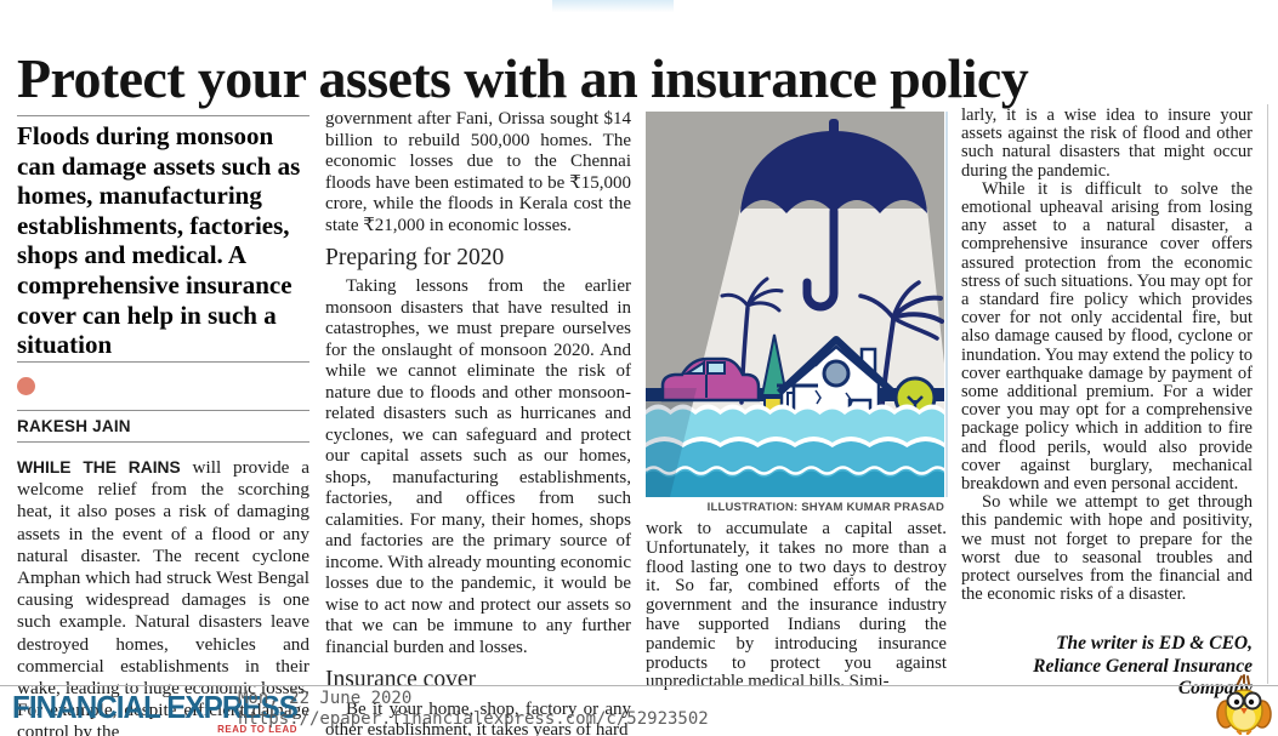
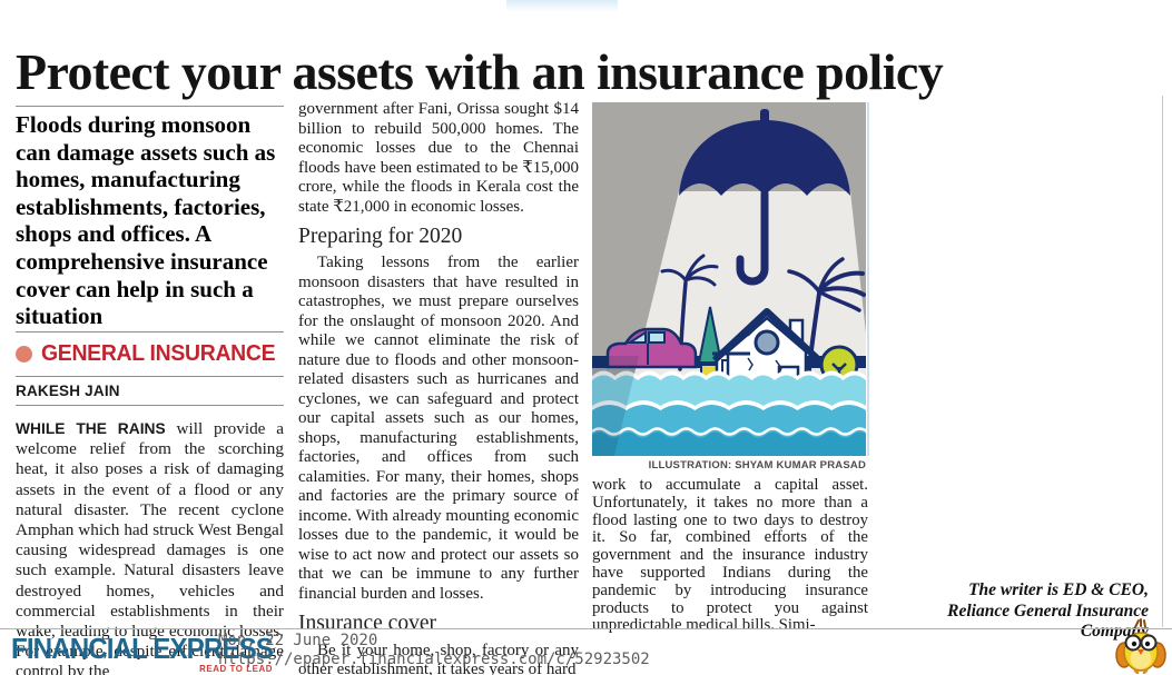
  Protect your assets with an insurance policy
- Floods during monsoon can damage assets such as homes, manufacturing establishments, factories, shops and medical. A comprehensive insurance cover can help in such a situation
+ Floods during monsoon can damage assets such as homes, manufacturing establishments, factories, shops and offices. A comprehensive insurance cover can help in such a situation
+ GENERAL INSURANCE
  RAKESH JAIN
  WHILE THE RAINS will provide a welcome relief from the scorching heat, it also poses a risk of damaging assets in the event of a flood or any natural disaster. The recent cyclone Amphan which had struck West Bengal causing widespread damages is one such example. Natural disasters leave destroyed homes, vehicles and commercial establishments in their wake, leading to huge economic losses. For example, despite efficient damage control by the
  government after Fani, Orissa sought $14 billion to rebuild 500,000 homes. The economic losses due to the Chennai floods have been estimated to be ₹15,000 crore, while the floods in Kerala cost the state ₹21,000 in economic losses.
  Preparing for 2020
  Taking lessons from the earlier monsoon disasters that have resulted in catastrophes, we must prepare ourselves for the onslaught of monsoon 2020. And while we cannot eliminate the risk of nature due to floods and other monsoon-related disasters such as hurricanes and cyclones, we can safeguard and protect our capital assets such as our homes, shops, manufacturing establishments, factories, and offices from such calamities. For many, their homes, shops and factories are the primary source of income. With already mounting economic losses due to the pandemic, it would be wise to act now and protect our assets so that we can be immune to any further financial burden and losses.
  Insurance cover
  Be it your home, shop, factory or any other establishment, it takes years of hard
  ILLUSTRATION: SHYAM KUMAR PRASAD
  work to accumulate a capital asset. Unfortunately, it takes no more than a flood lasting one to two days to destroy it. So far, combined efforts of the government and the insurance industry have supported Indians during the pandemic by introducing insurance products to protect you against unpredictable medical bills. Simi-
- larly, it is a wise idea to insure your assets against the risk of flood and other such natural disasters that might occur during the pandemic.
- While it is difficult to solve the emotional upheaval arising from losing any asset to a natural disaster, a comprehensive insurance cover offers assured protection from the economic stress of such situations. You may opt for a standard fire policy which provides cover for not only accidental fire, but also damage caused by flood, cyclone or inundation. You may extend the policy to cover earthquake damage by payment of some additional premium. For a wider cover you may opt for a comprehensive package policy which in addition to fire and flood perils, would also provide cover against burglary, mechanical breakdown and even personal accident.
- So while we attempt to get through this pandemic with hope and positivity, we must not forget to prepare for the worst due to seasonal troubles and protect ourselves from the financial and the economic risks of a disaster.
  The writer is ED & CEO,
  Reliance General Insurance Company
  FINANCIAL EXPRESS
  READ TO LEAD
  Mon, 22 June 2020
  https://epaper.financialexpress.com/c/52923502
